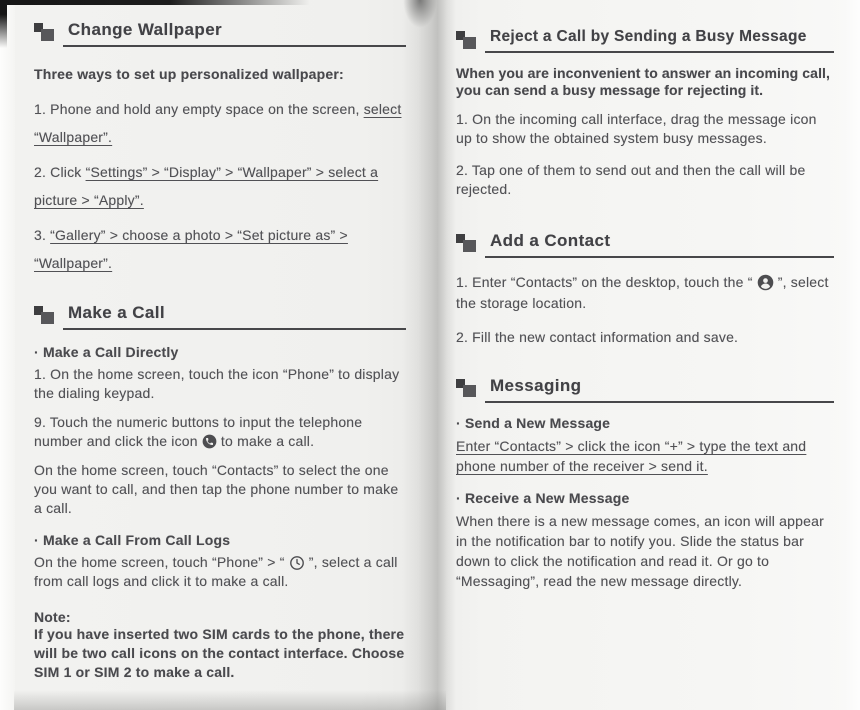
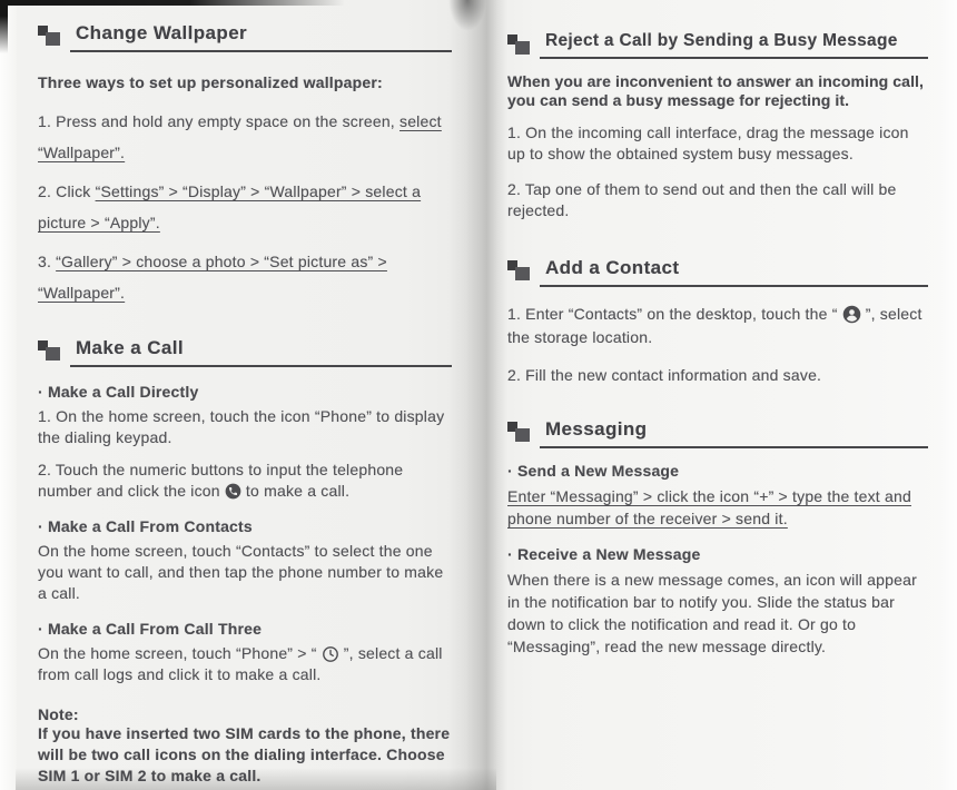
  Change Wallpaper
  Three ways to set up personalized wallpaper:
- 1. Phone and hold any empty space on the screen, select “Wallpaper”.
+ 1. Press and hold any empty space on the screen, select “Wallpaper”.
  2. Click “Settings” > “Display” > “Wallpaper” > select a picture > “Apply”.
  3. “Gallery” > choose a photo > “Set picture as” > “Wallpaper”.
  Make a Call
  · Make a Call Directly
  1. On the home screen, touch the icon “Phone” to display the dialing keypad.
- 9. Touch the numeric buttons to input the telephone number and click the icon to make a call.
+ 2. Touch the numeric buttons to input the telephone number and click the icon to make a call.
+ · Make a Call From Contacts
  On the home screen, touch “Contacts” to select the one you want to call, and then tap the phone number to make a call.
- · Make a Call From Call Logs
+ · Make a Call From Call Three
  On the home screen, touch “Phone” > “ ”, select a call from call logs and click it to make a call.
  Note:
- If you have inserted two SIM cards to the phone, there will be two call icons on the contact interface. Choose SIM 1 or SIM 2 to make a call.
+ If you have inserted two SIM cards to the phone, there will be two call icons on the dialing interface. Choose SIM 1 or SIM 2 to make a call.
  Reject a Call by Sending a Busy Message
  When you are inconvenient to answer an incoming call, you can send a busy message for rejecting it.
  1. On the incoming call interface, drag the message icon up to show the obtained system busy messages.
  2. Tap one of them to send out and then the call will be rejected.
  Add a Contact
  1. Enter “Contacts” on the desktop, touch the “ ”, select the storage location.
  2. Fill the new contact information and save.
  Messaging
  · Send a New Message
- Enter “Contacts” > click the icon “+” > type the text and phone number of the receiver > send it.
+ Enter “Messaging” > click the icon “+” > type the text and phone number of the receiver > send it.
  · Receive a New Message
  When there is a new message comes, an icon will appear in the notification bar to notify you. Slide the status bar down to click the notification and read it. Or go to “Messaging”, read the new message directly.
